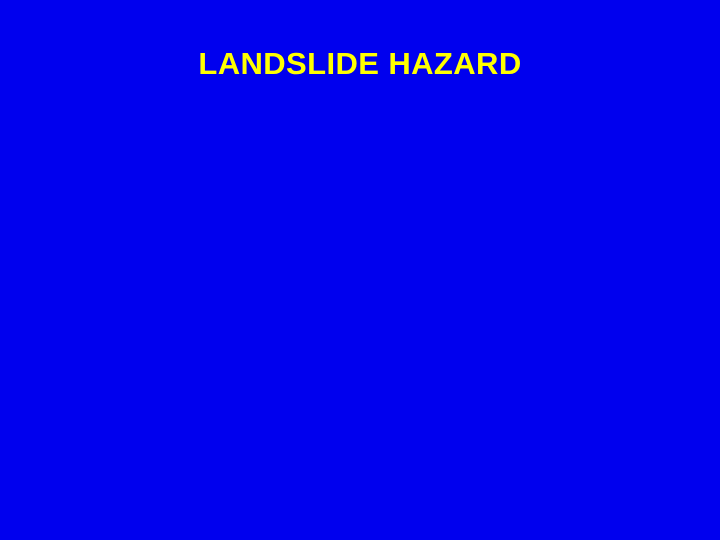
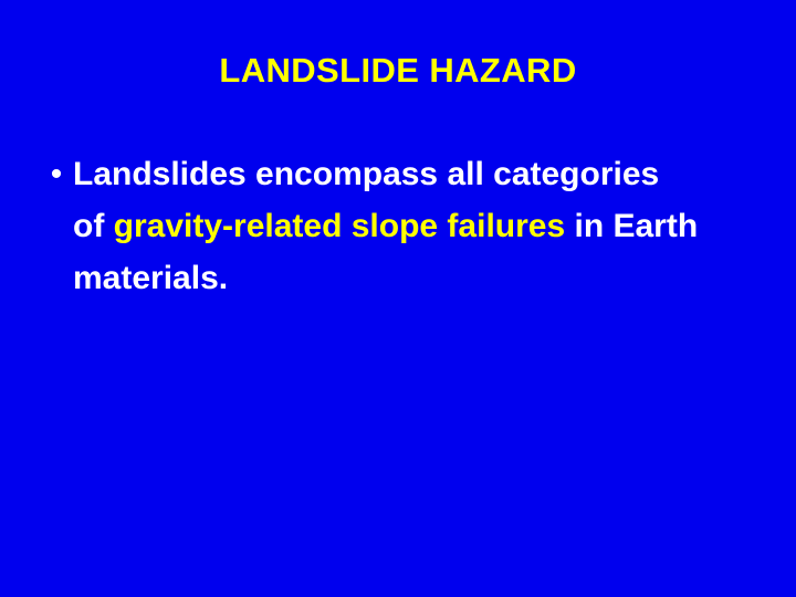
  LANDSLIDE HAZARD
+ •
+ Landslides encompass all categories of gravity-related slope failures in Earth materials.
